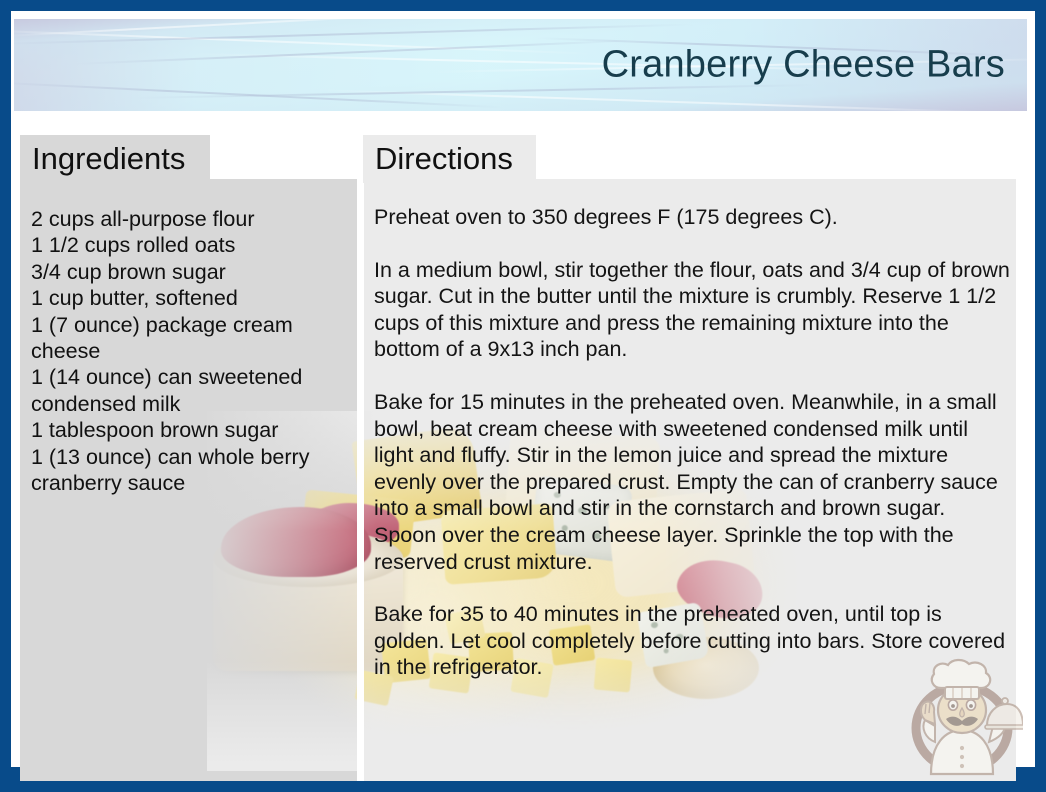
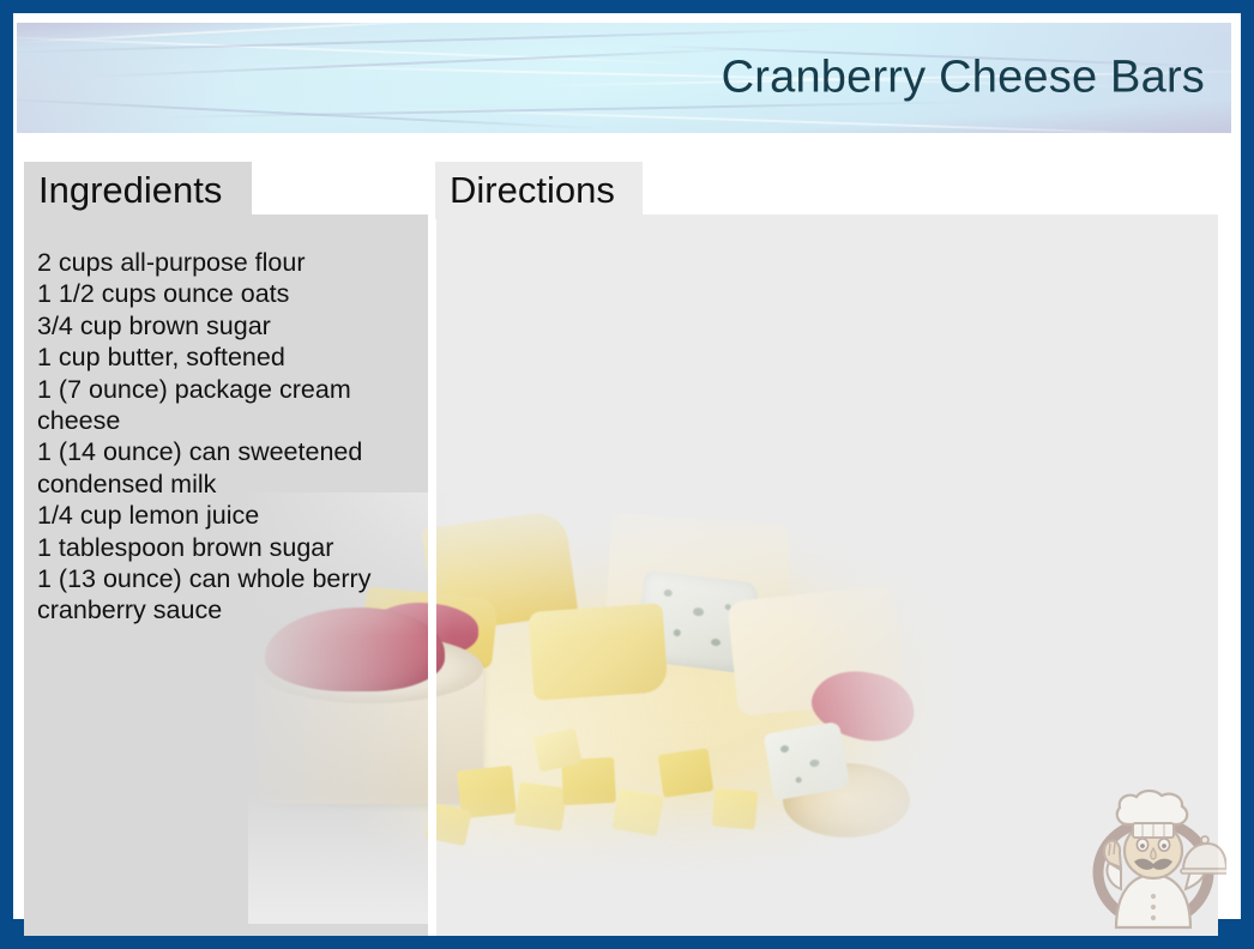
  Cranberry Cheese Bars
  Ingredients
  Directions
  2 cups all-purpose flour
- 1 1/2 cups rolled oats
+ 1 1/2 cups ounce oats
  3/4 cup brown sugar
  1 cup butter, softened
  1 (7 ounce) package cream cheese
  1 (14 ounce) can sweetened condensed milk
+ 1/4 cup lemon juice
  1 tablespoon brown sugar
  1 (13 ounce) can whole berry cranberry sauce
- Preheat oven to 350 degrees F (175 degrees C).
- In a medium bowl, stir together the flour, oats and 3/4 cup of brown sugar. Cut in the butter until the mixture is crumbly. Reserve 1 1/2 cups of this mixture and press the remaining mixture into the bottom of a 9x13 inch pan.
- Bake for 15 minutes in the preheated oven. Meanwhile, in a small bowl, beat cream cheese with sweetened condensed milk until light and fluffy. Stir in the lemon juice and spread the mixture evenly over the prepared crust. Empty the can of cranberry sauce into a small bowl and stir in the cornstarch and brown sugar. Spoon over the cream cheese layer. Sprinkle the top with the reserved crust mixture.
- Bake for 35 to 40 minutes in the preheated oven, until top is golden. Let cool completely before cutting into bars. Store covered in the refrigerator.
